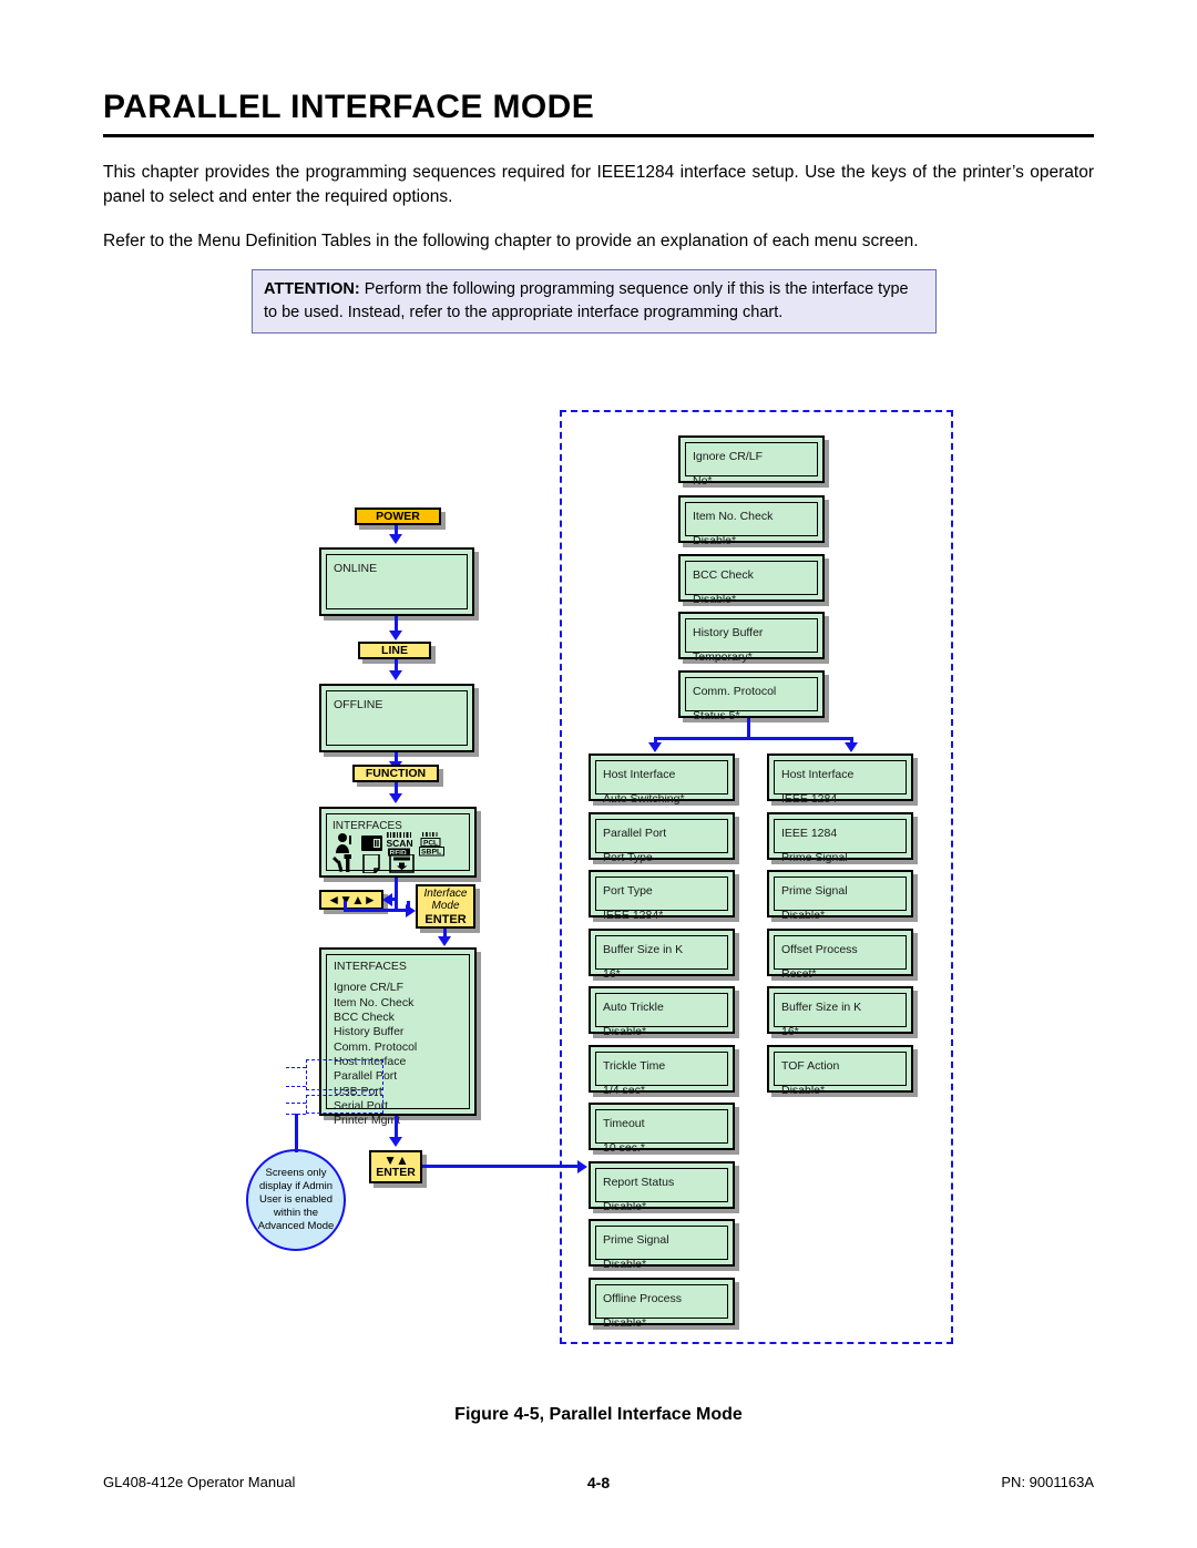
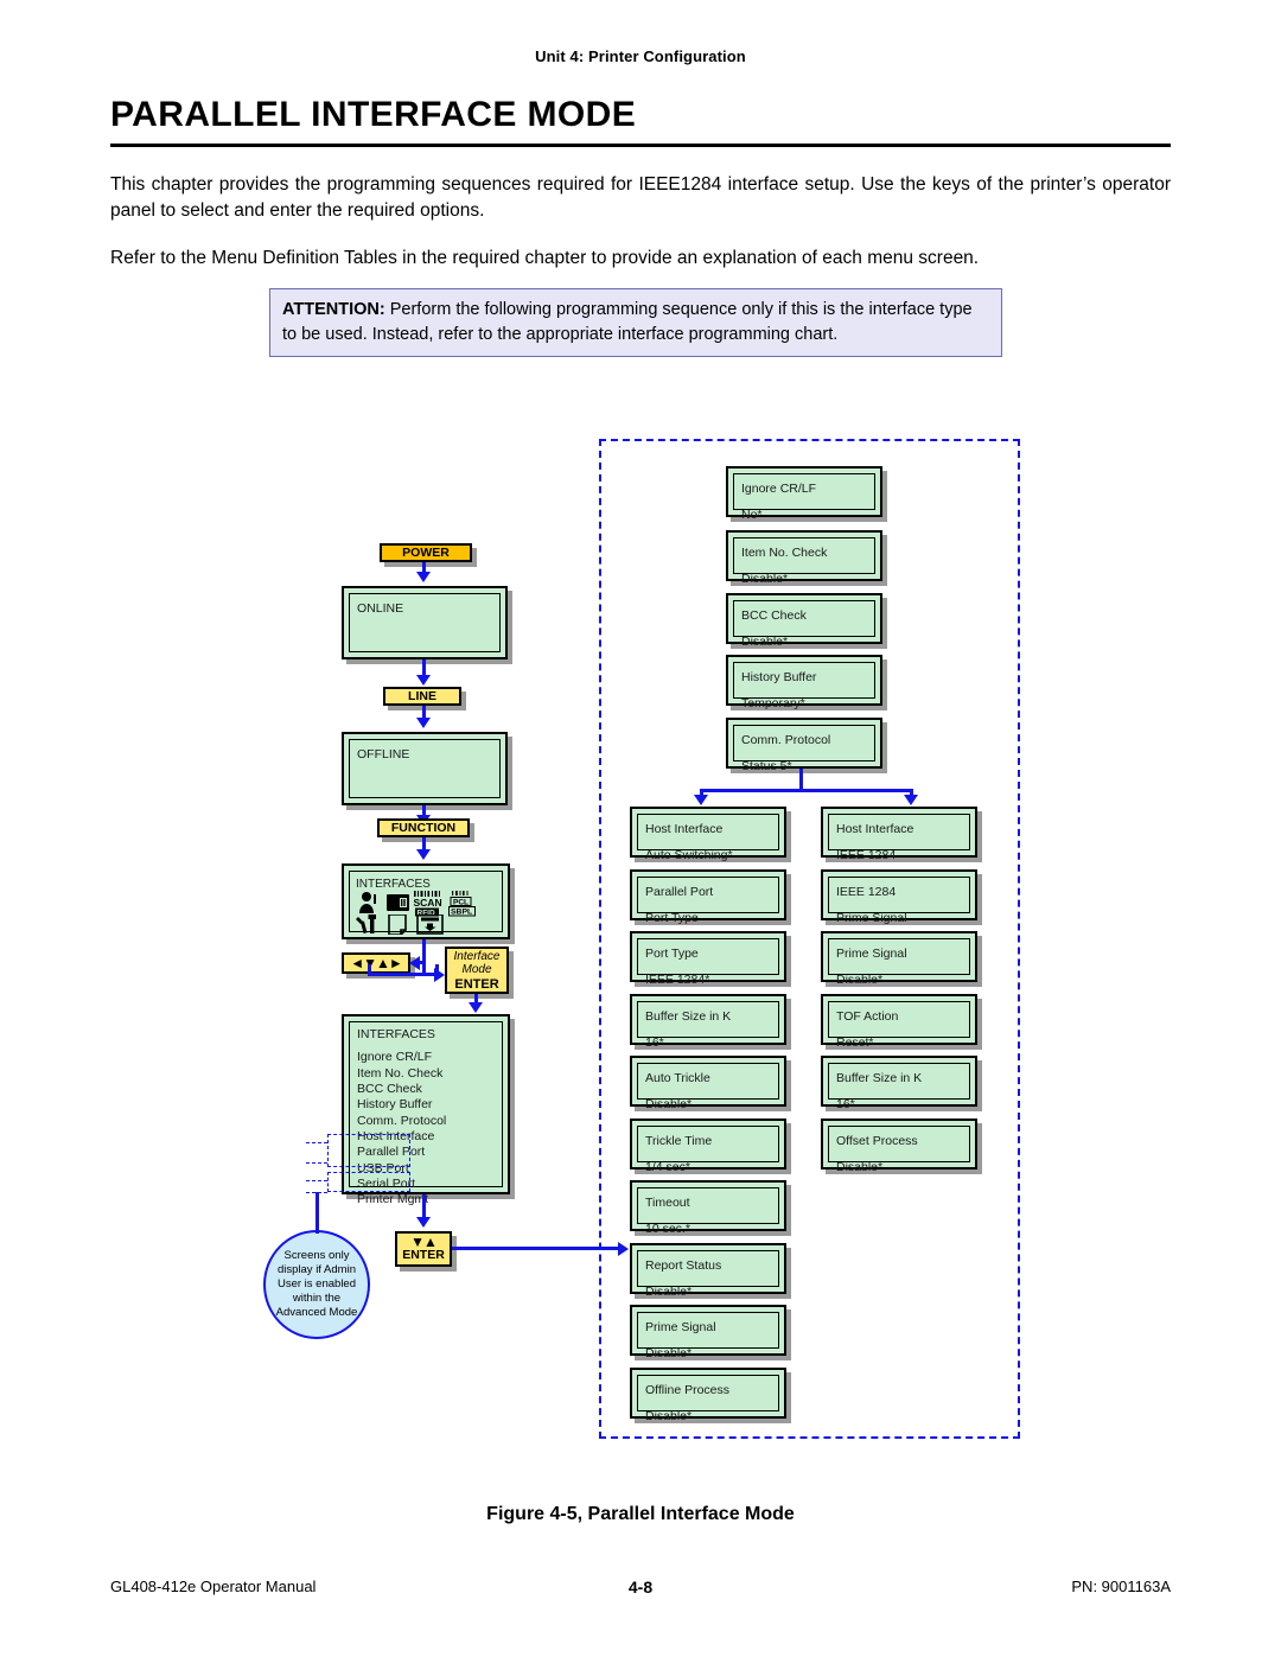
+ Unit 4: Printer Configuration
  PARALLEL INTERFACE MODE
  This chapter provides the programming sequences required for IEEE1284 interface setup. Use the keys of the printer’s operator panel to select and enter the required options.
- Refer to the Menu Definition Tables in the following chapter to provide an explanation of each menu screen.
+ Refer to the Menu Definition Tables in the required chapter to provide an explanation of each menu screen.
  ATTENTION: Perform the following programming sequence only if this is the interface type to be used. Instead, refer to the appropriate interface programming chart.
  POWER
  ONLINE
  LINE
  OFFLINE
  FUNCTION
  INTERFACES
  SCAN
  ◄▼▲►
  Interface
  Mode
  ENTER
  INTERFACES
  Ignore CR/LF
  Item No. Check
  BCC Check
  History Buffer
  Comm. Protocol
  Host Interface
  Parallel Port
  USB Port
  Serial Port
  Printer Mgmt
  ▼▲
  ENTER
  Screens only display if Admin User is enabled within the Advanced Mode
  Ignore CR/LF
  No*
  Item No. Check
  Disable*
  BCC Check
  Disable*
  History Buffer
  Temporary*
  Comm. Protocol
  Status 5*
  Host Interface
  Auto Switching*
  Parallel Port
  Port Type
  Port Type
  IEEE 1284*
  Buffer Size in K
  16*
  Auto Trickle
  Disable*
  Trickle Time
  1/4 sec*
  Timeout
  10 sec.*
  Report Status
  Disable*
  Prime Signal
  Disable*
  Offline Process
  Disable*
  Host Interface
  IEEE 1284
  IEEE 1284
  Prime Signal
  Prime Signal
  Disable*
- Offset Process
+ TOF Action
  Reset*
  Buffer Size in K
  16*
- TOF Action
+ Offset Process
  Disable*
  Figure 4-5, Parallel Interface Mode
  4-8
  GL408-412e Operator Manual
  PN: 9001163A
